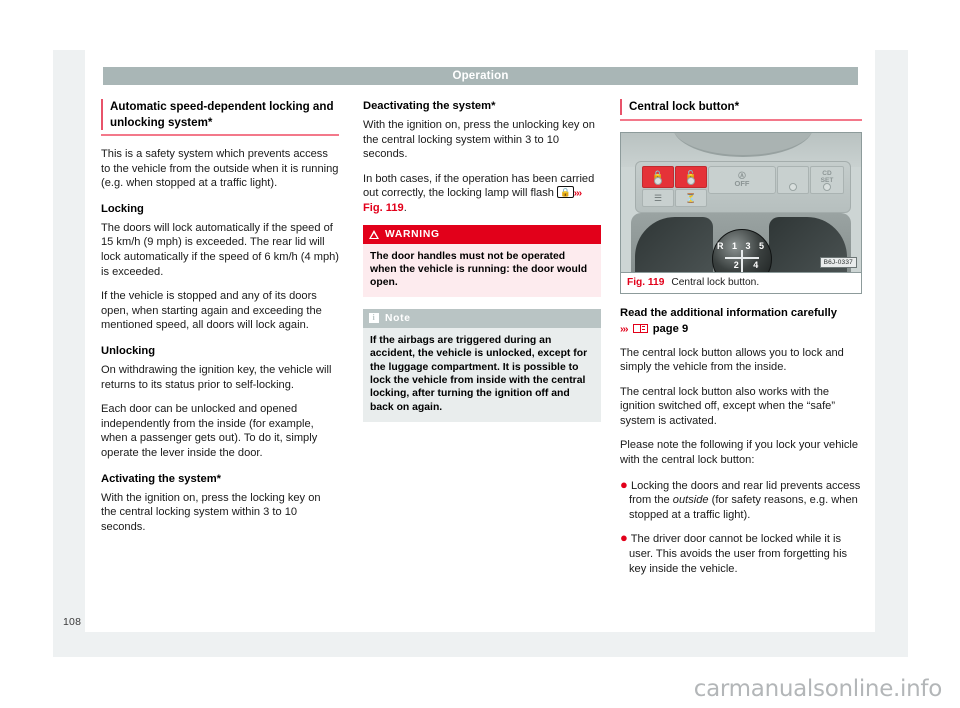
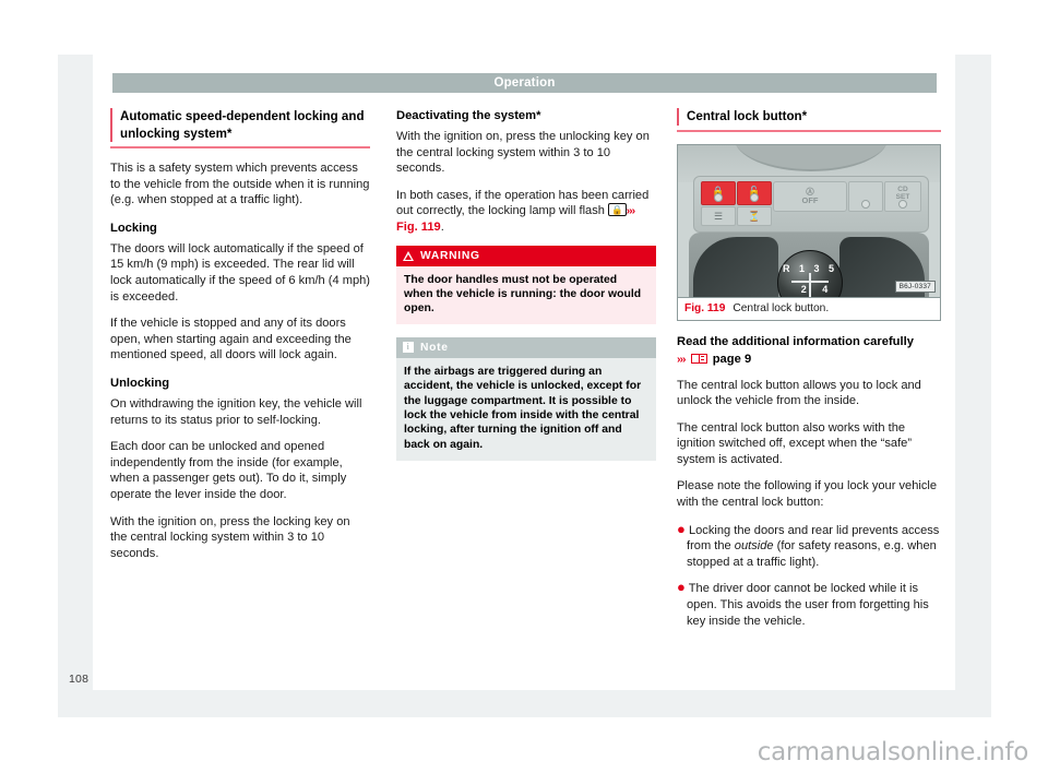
  108
  Operation
  Automatic speed-dependent locking and unlocking system*
  This is a safety system which prevents access to the vehicle from the outside when it is running (e.g. when stopped at a traffic light).
  Locking
  The doors will lock automatically if the speed of 15 km/h (9 mph) is exceeded. The rear lid will lock automatically if the speed of 6 km/h (4 mph) is exceeded.
  If the vehicle is stopped and any of its doors open, when starting again and exceeding the mentioned speed, all doors will lock again.
  Unlocking
  On withdrawing the ignition key, the vehicle will returns to its status prior to self-locking.
  Each door can be unlocked and opened independently from the inside (for example, when a passenger gets out). To do it, simply operate the lever inside the door.
- Activating the system*
  With the ignition on, press the locking key on the central locking system within 3 to 10 seconds.
  Deactivating the system*
  With the ignition on, press the unlocking key on the central locking system within 3 to 10 seconds.
  In both cases, if the operation has been carried out correctly, the locking lamp will flash 🔒 ››› Fig. 119.
  WARNING
  The door handles must not be operated when the vehicle is running: the door would open.
  i
  Note
  If the airbags are triggered during an accident, the vehicle is unlocked, except for the luggage compartment. It is possible to lock the vehicle from inside with the central locking, after turning the ignition off and back on again.
  Central lock button*
  🔒
  🔓
  Ⓐ
  OFF
  ☰
  ⏳
  R 1 3 5
  Fig. 119 Central lock button.
  Read the additional information carefully
  ››› page 9
- The central lock button allows you to lock and simply the vehicle from the inside.
+ The central lock button allows you to lock and unlock the vehicle from the inside.
  The central lock button also works with the ignition switched off, except when the “safe” system is activated.
  Please note the following if you lock your vehicle with the central lock button:
  ● Locking the doors and rear lid prevents access from the outside (for safety reasons, e.g. when stopped at a traffic light).
- ● The driver door cannot be locked while it is user. This avoids the user from forgetting his key inside the vehicle.
+ ● The driver door cannot be locked while it is open. This avoids the user from forgetting his key inside the vehicle.
  carmanualsonline.info
